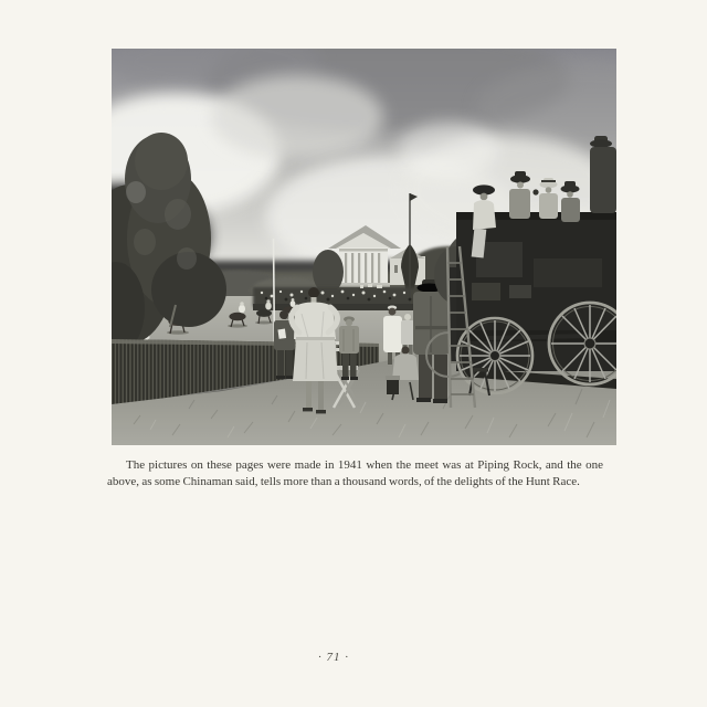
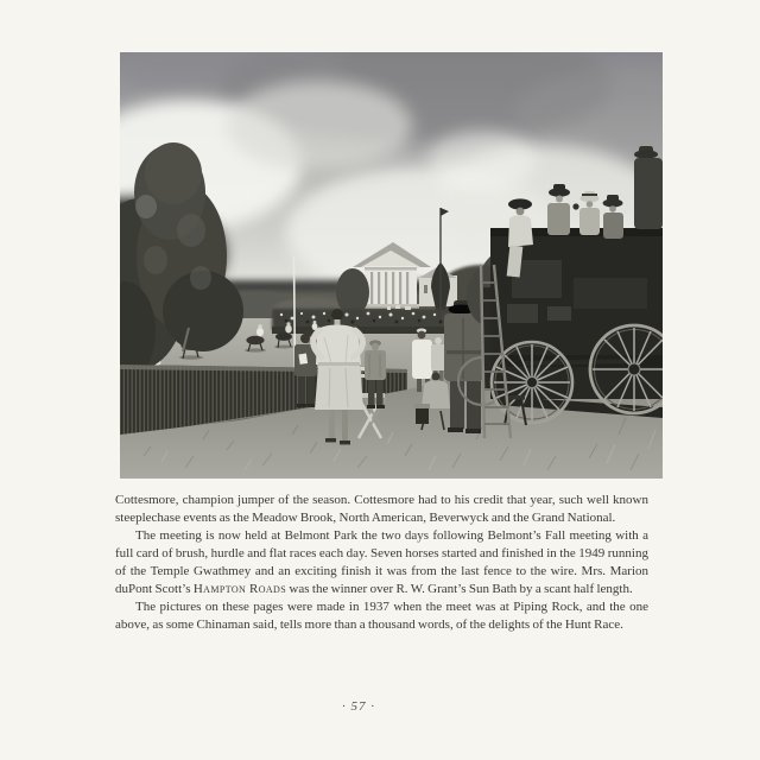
+ Cottesmore, champion jumper of the season. Cottesmore had to his credit that year, such well known steeplechase events as the Meadow Brook, North American, Beverwyck and the Grand National.
+ The meeting is now held at Belmont Park the two days following Belmont’s Fall meeting with a full card of brush, hurdle and flat races each day. Seven horses started and finished in the 1949 running of the Temple Gwathmey and an exciting finish it was from the last fence to the wire. Mrs. Marion duPont Scott’s Hampton Roads was the winner over R. W. Grant’s Sun Bath by a scant half length.
- The pictures on these pages were made in 1941 when the meet was at Piping Rock, and the one above, as some Chinaman said, tells more than a thousand words, of the delights of the Hunt Race.
+ The pictures on these pages were made in 1937 when the meet was at Piping Rock, and the one above, as some Chinaman said, tells more than a thousand words, of the delights of the Hunt Race.
- · 71 ·
+ · 57 ·
